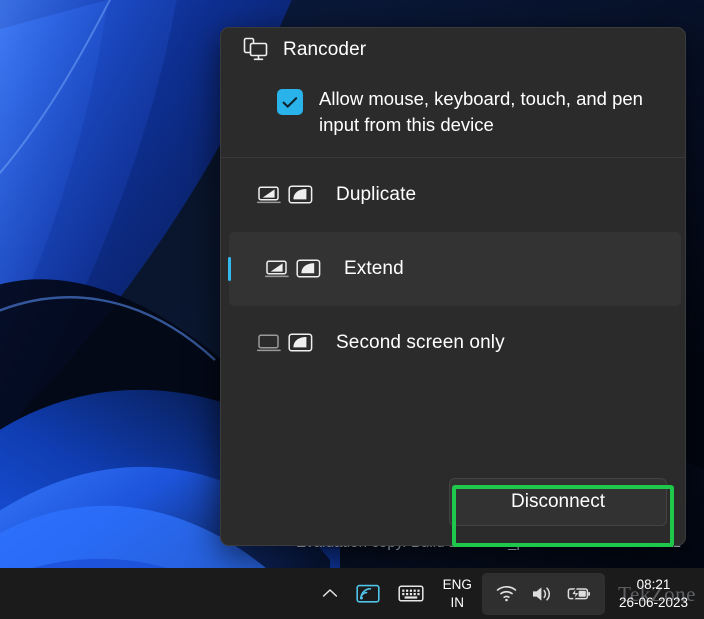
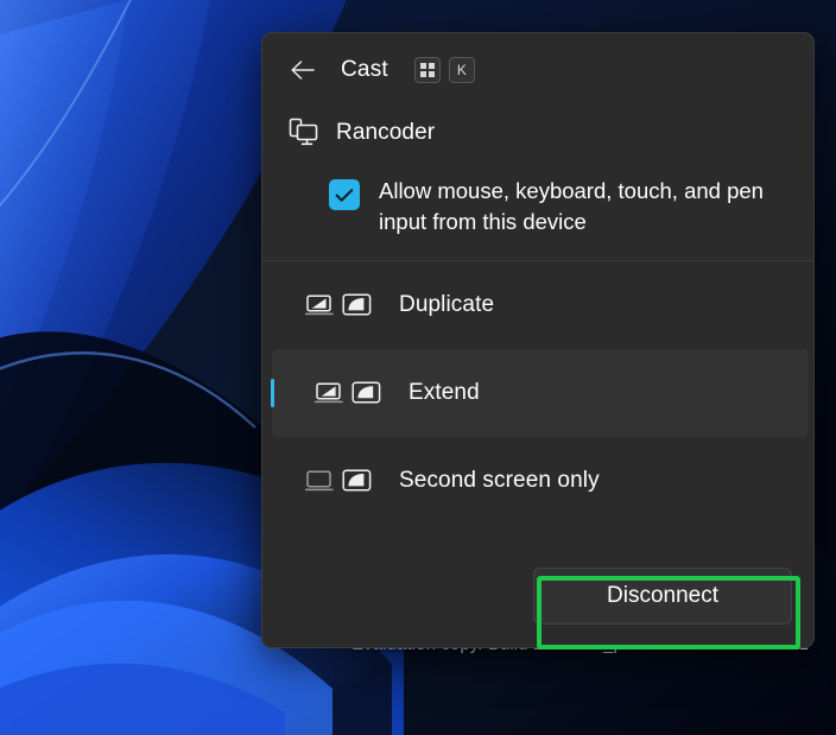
+ Cast
+ K
  Rancoder
  Allow mouse, keyboard, touch, and pen input from this device
  Duplicate
  Extend
  Second screen only
  Disconnect
- ENG
- IN
- 08:21
- 26-06-2023
- TekZone
